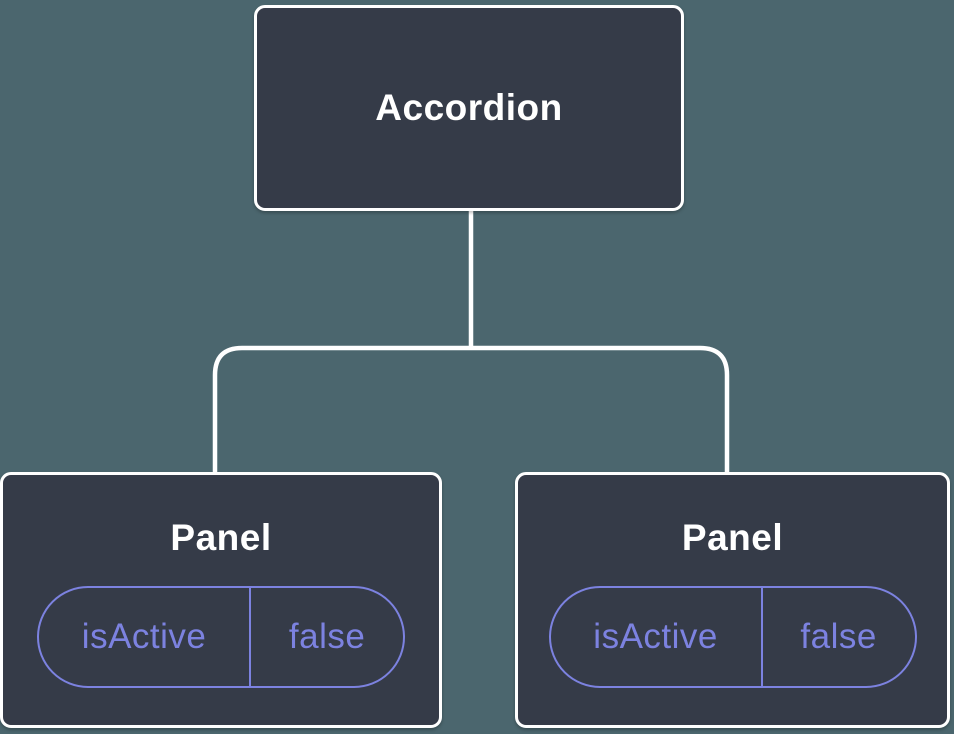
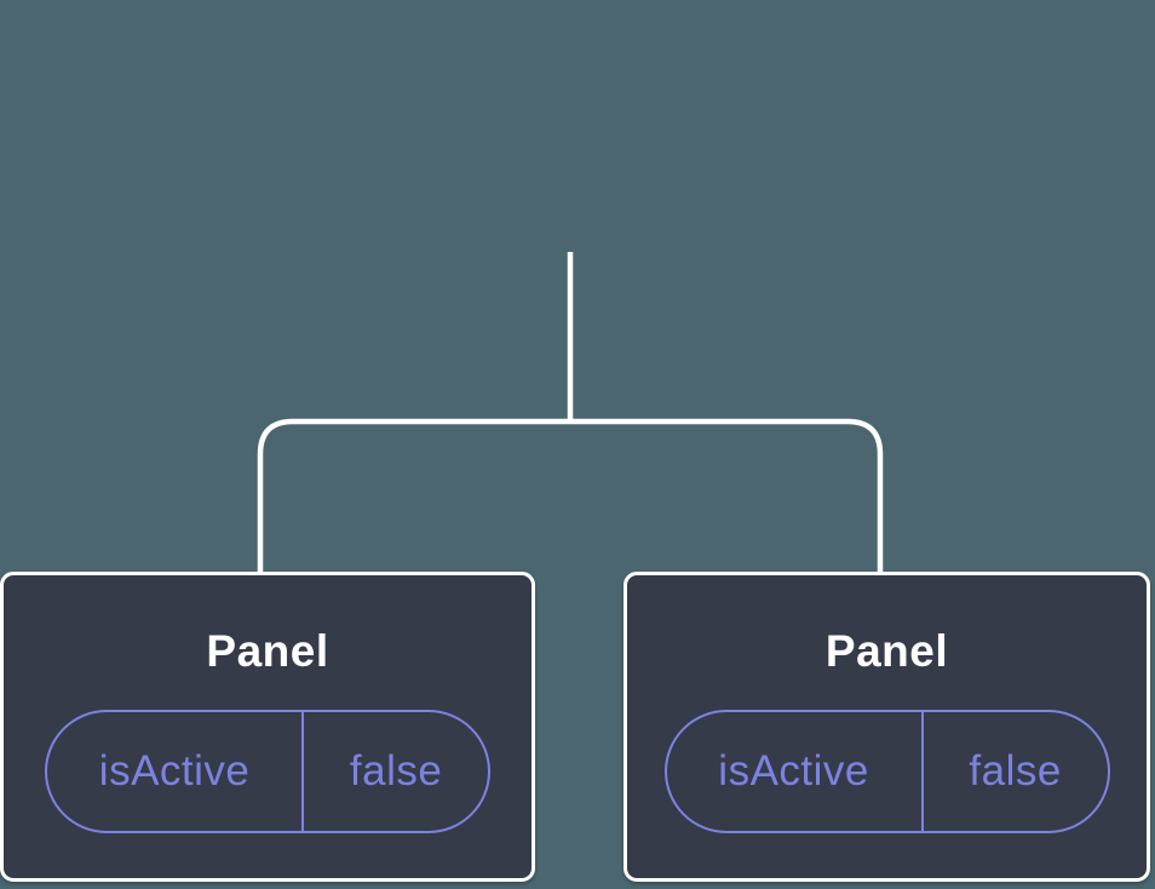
- Accordion
  Panel
  isActive
  false
  Panel
  isActive
  false
